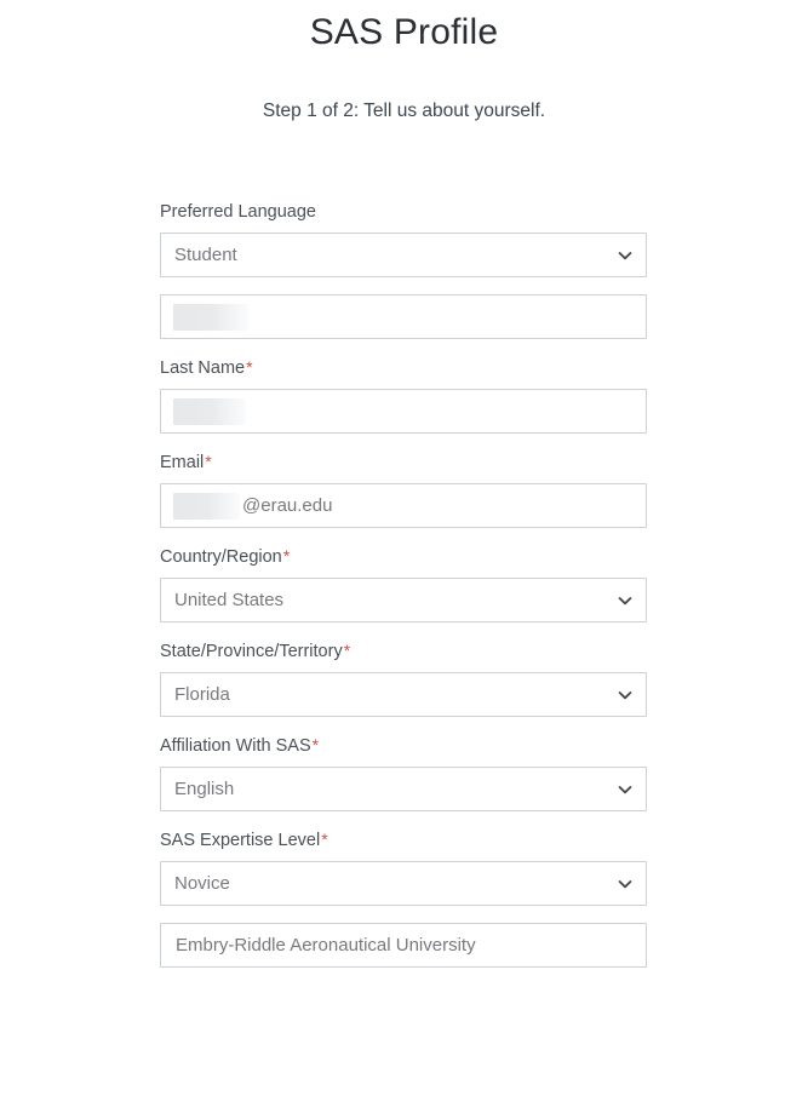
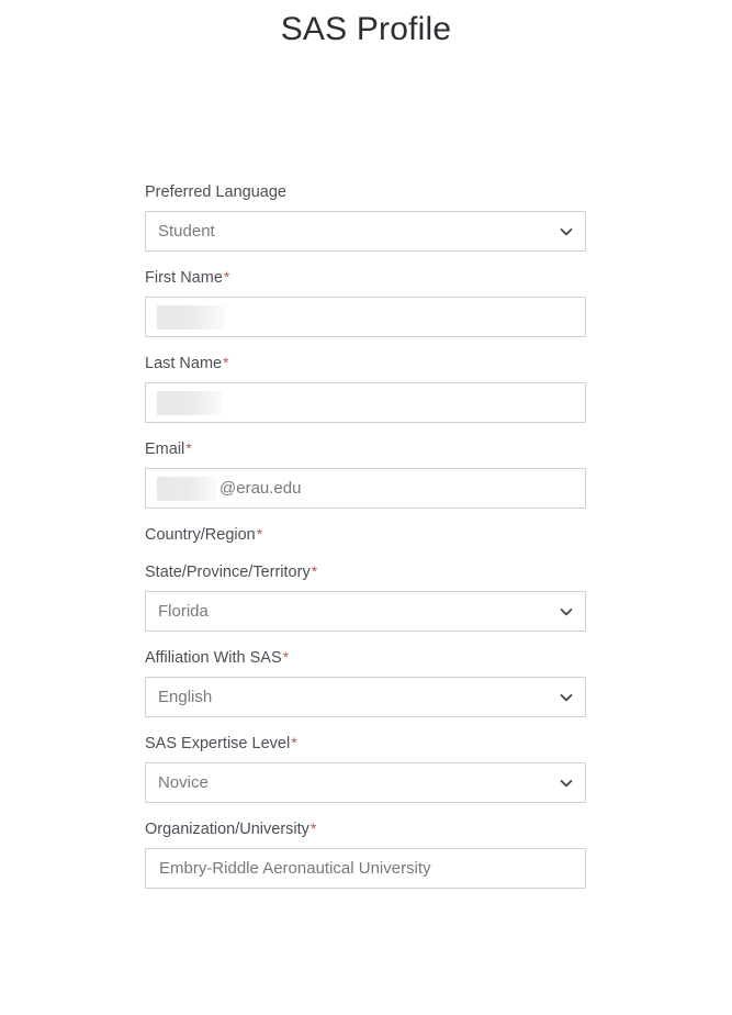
  SAS Profile
- Step 1 of 2: Tell us about yourself.
  Preferred Language
  Student
+ First Name*
  Last Name*
  Email*
  @erau.edu
  Country/Region*
- United States
  State/Province/Territory*
  Florida
  Affiliation With SAS*
  English
  SAS Expertise Level*
  Novice
+ Organization/University*
  Embry-Riddle Aeronautical University
